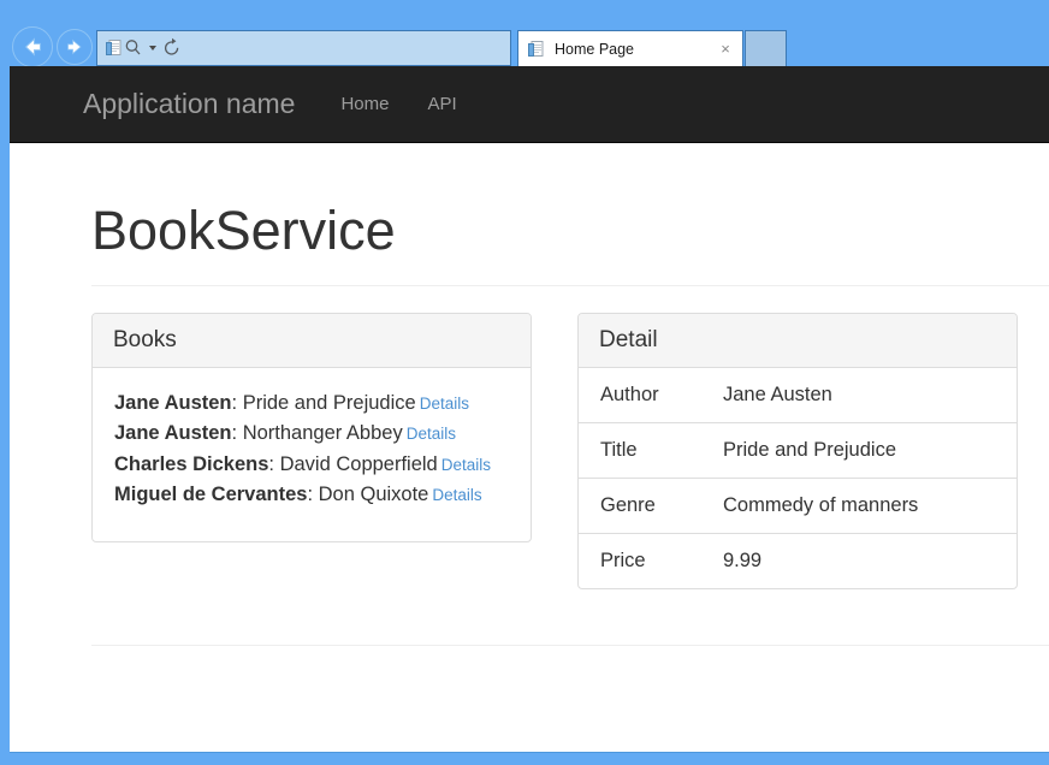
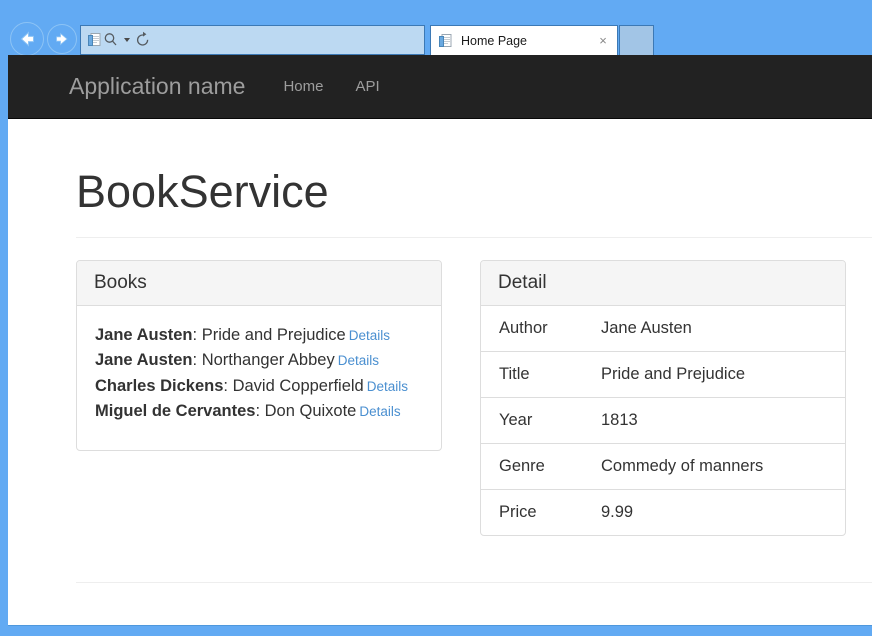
  Home Page
  ×
  Application name
  Home
  API
  BookService
  Books
  Jane Austen: Pride and Prejudice Details
  Jane Austen: Northanger Abbey Details
  Charles Dickens: David Copperfield Details
  Miguel de Cervantes: Don Quixote Details
  Detail
  Author	Jane Austen
  Title	Pride and Prejudice
+ Year	1813
  Genre	Commedy of manners
  Price	9.99
